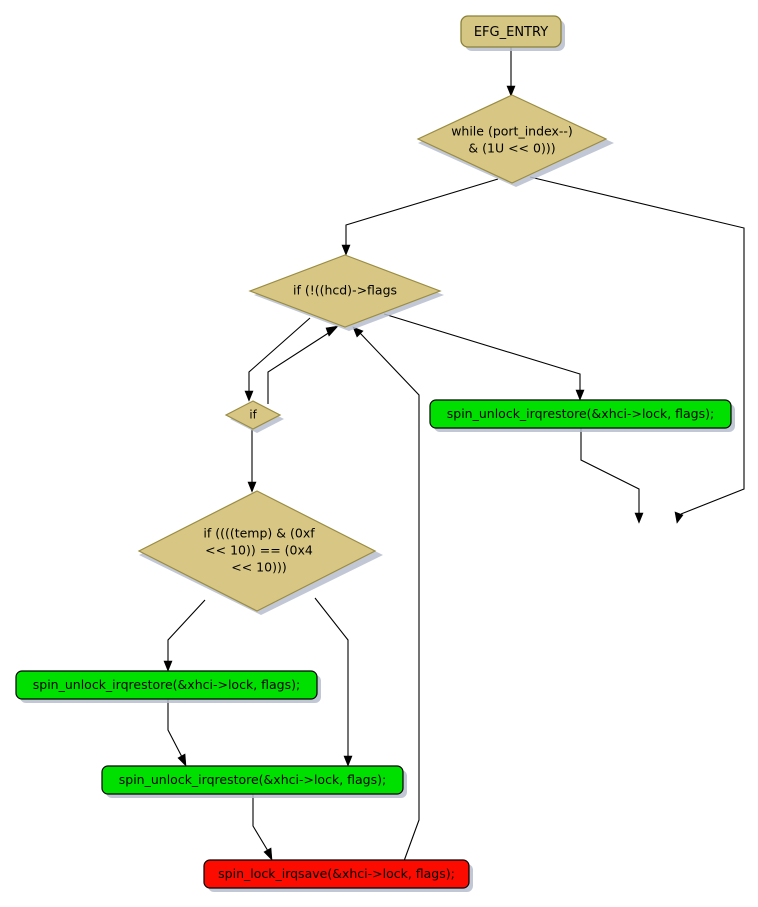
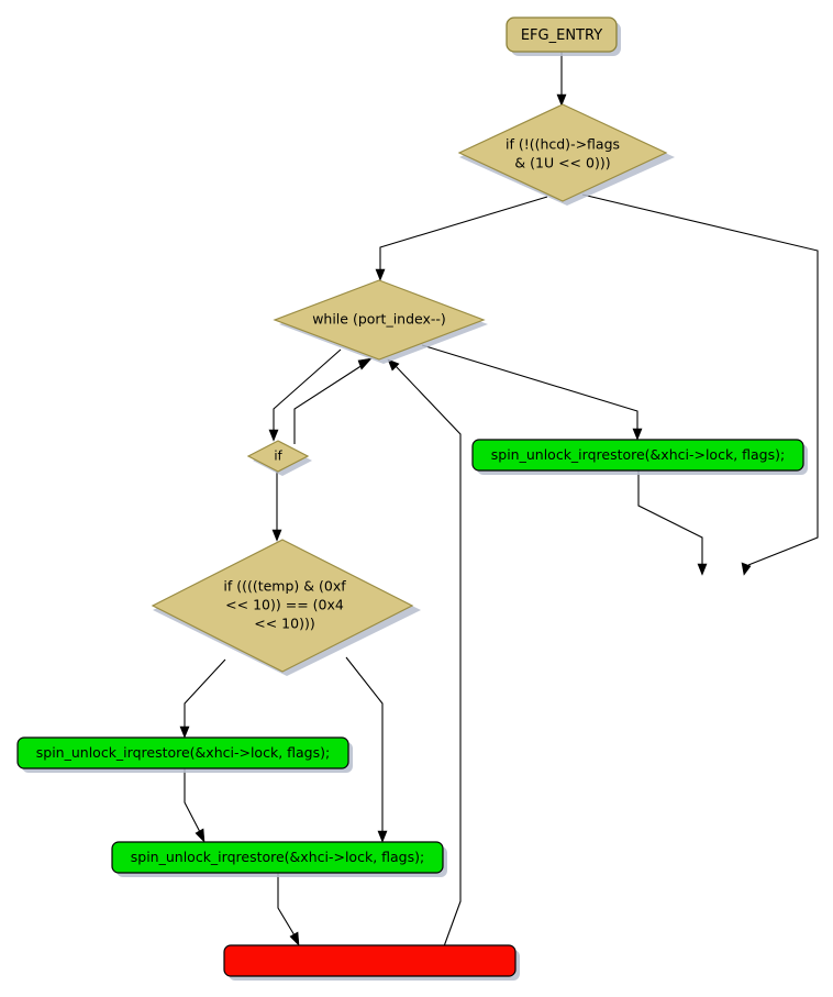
  EFG_ENTRY
- while (port_index--)
+ if (!((hcd)->flags
  & (1U << 0)))
- if (!((hcd)->flags
+ while (port_index--)
  if
  if ((((temp) & (0xf
  << 10)) == (0x4
  << 10)))
  spin_unlock_irqrestore(&xhci->lock, flags);
  spin_unlock_irqrestore(&xhci->lock, flags);
  spin_unlock_irqrestore(&xhci->lock, flags);
- spin_lock_irqsave(&xhci->lock, flags);
